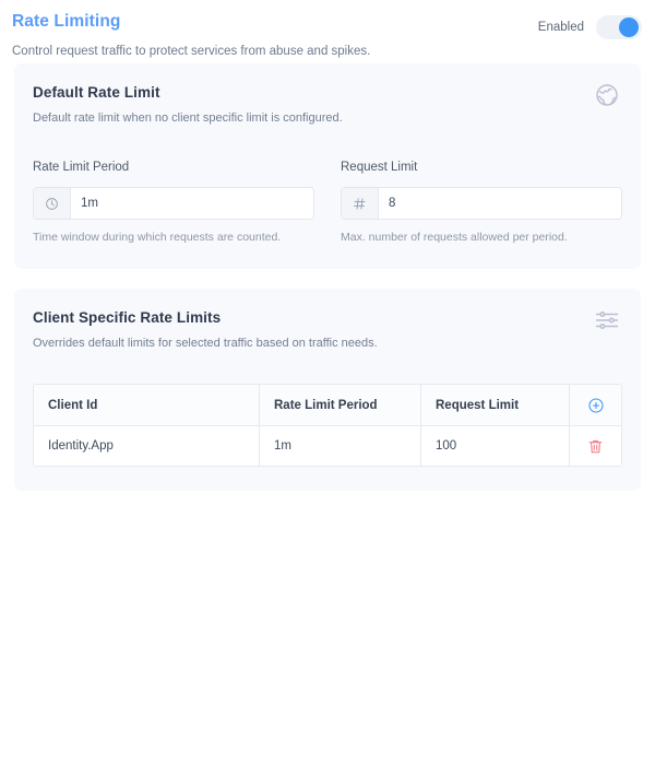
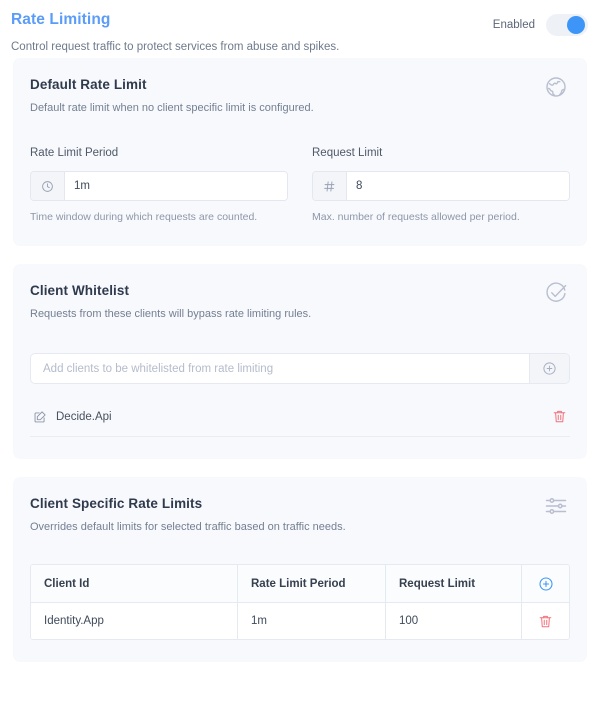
  Rate Limiting
  Control request traffic to protect services from abuse and spikes.
  Enabled
  Default Rate Limit
  Default rate limit when no client specific limit is configured.
  Rate Limit Period
  1m
  Time window during which requests are counted.
  Request Limit
  8
  Max. number of requests allowed per period.
+ Client Whitelist
+ Requests from these clients will bypass rate limiting rules.
+ Add clients to be whitelisted from rate limiting
+ Decide.Api
  Client Specific Rate Limits
  Overrides default limits for selected traffic based on traffic needs.
  Client Id
  Rate Limit Period
  Request Limit
  Identity.App
  1m
  100
